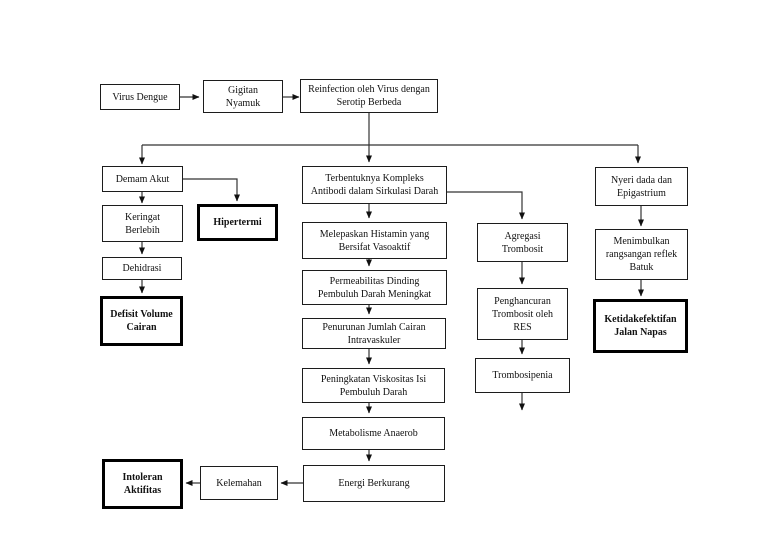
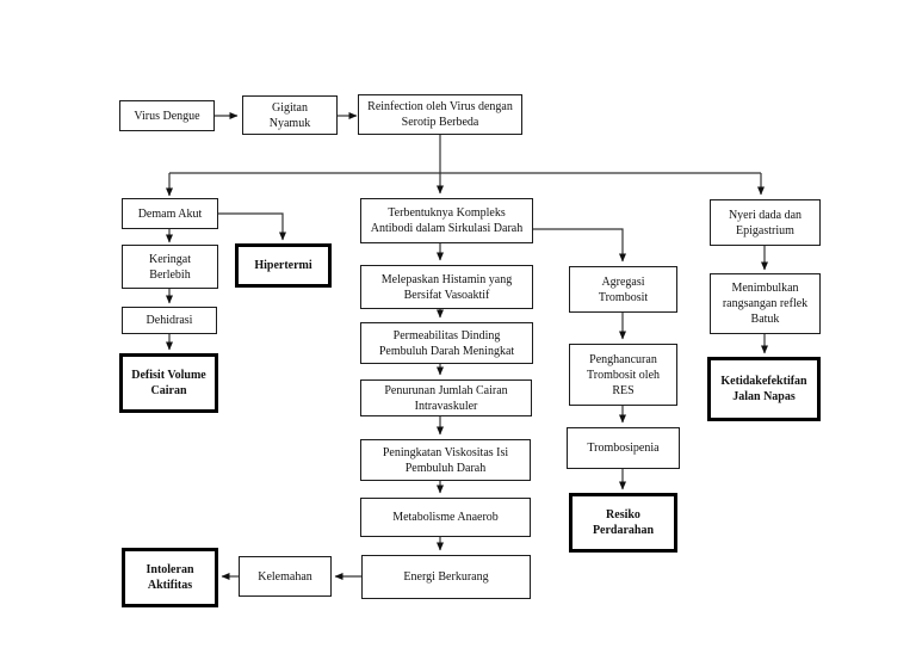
  Virus Dengue
  Gigitan
  Nyamuk
  Reinfection oleh Virus dengan
  Serotip Berbeda
  Demam Akut
  Keringat
  Berlebih
  Dehidrasi
  Defisit Volume
  Cairan
  Hipertermi
  Terbentuknya Kompleks
  Antibodi dalam Sirkulasi Darah
  Melepaskan Histamin yang
  Bersifat Vasoaktif
  Permeabilitas Dinding
  Pembuluh Darah Meningkat
  Penurunan Jumlah Cairan
  Intravaskuler
  Peningkatan Viskositas Isi
  Pembuluh Darah
  Metabolisme Anaerob
  Energi Berkurang
  Kelemahan
  Intoleran
  Aktifitas
  Agregasi
  Trombosit
  Penghancuran
  Trombosit oleh
  RES
  Trombosipenia
+ Resiko
+ Perdarahan
  Nyeri dada dan
  Epigastrium
  Menimbulkan
  rangsangan reflek
  Batuk
  Ketidakefektifan
  Jalan Napas
